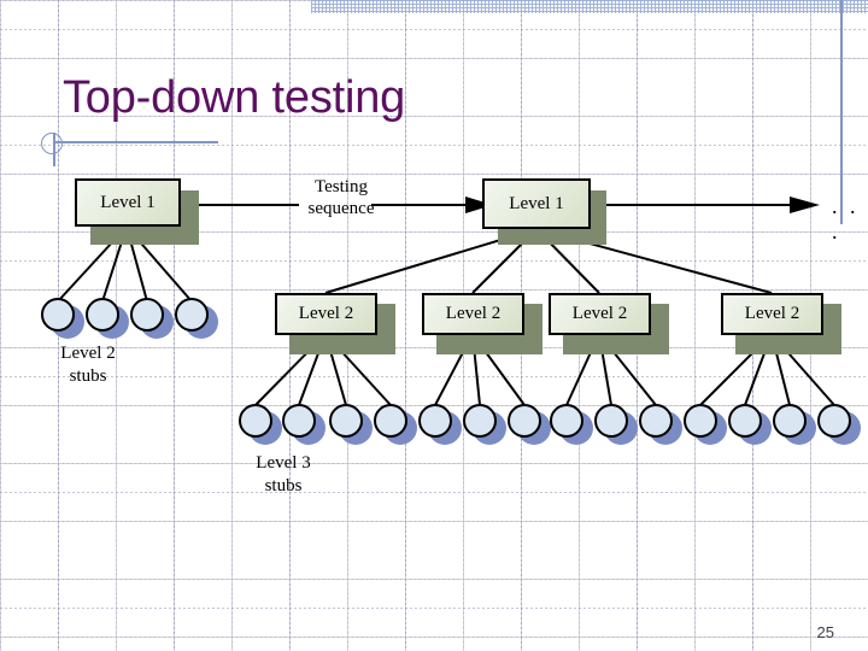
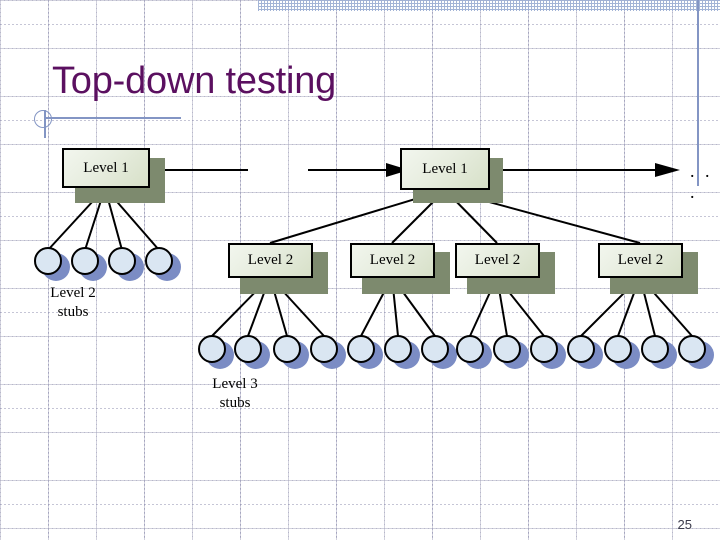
  Top-down testing
  Level 1
  Level 1
  Level 2
  Level 2
  Level 2
  Level 2
- Testing
- sequence
  . . .
  Level 2
  stubs
  Level 3
  stubs
  25
